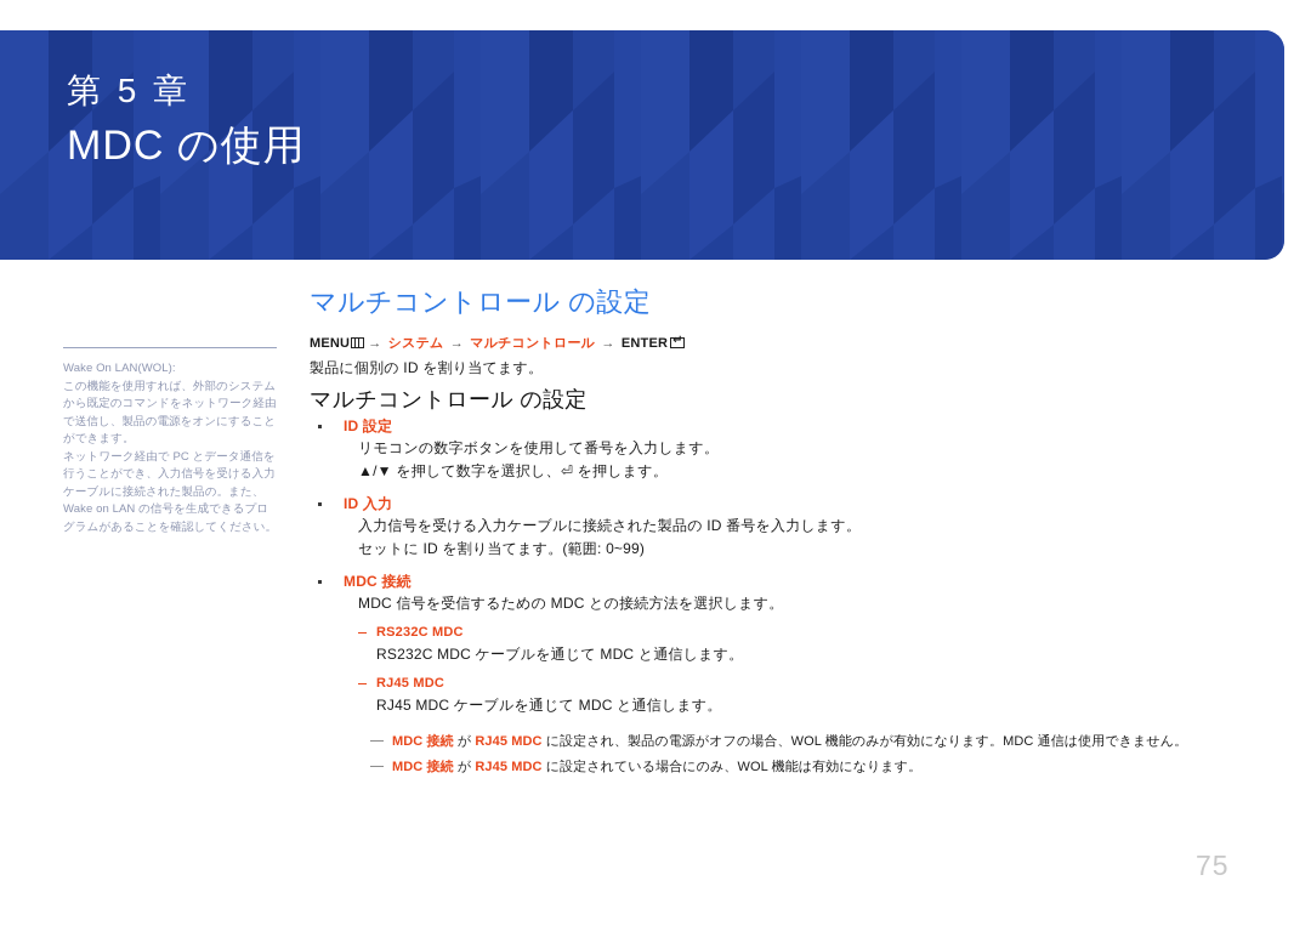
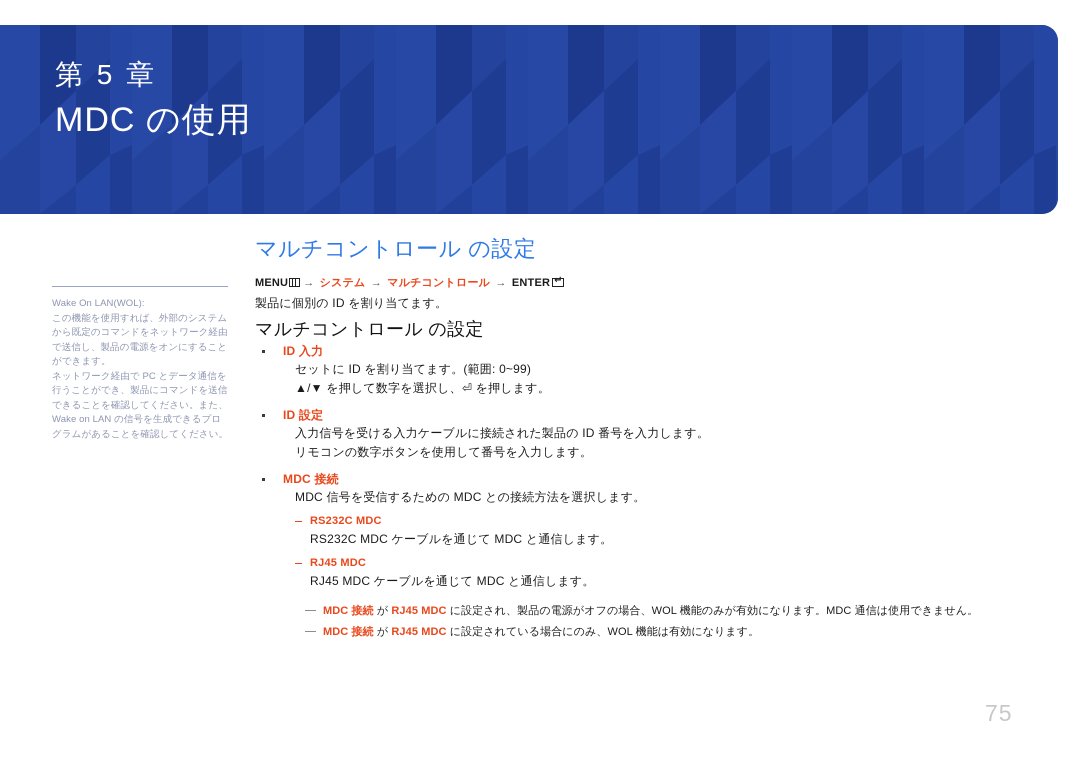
  第 5 章
  MDC の使用
  マルチコントロール の設定
  MENU → システム → マルチコントロール → ENTER
  製品に個別の ID を割り当てます。
  マルチコントロール の設定
- ID 設定
+ ID 入力
- リモコンの数字ボタンを使用して番号を入力します。
+ セットに ID を割り当てます。(範囲: 0~99)
  ▲/▼ を押して数字を選択し、⏎ を押します。
- ID 入力
+ ID 設定
  入力信号を受ける入力ケーブルに接続された製品の ID 番号を入力します。
- セットに ID を割り当てます。(範囲: 0~99)
+ リモコンの数字ボタンを使用して番号を入力します。
  MDC 接続
  MDC 信号を受信するための MDC との接続方法を選択します。
  RS232C MDC
  RS232C MDC ケーブルを通じて MDC と通信します。
  RJ45 MDC
  RJ45 MDC ケーブルを通じて MDC と通信します。
  MDC 接続 が RJ45 MDC に設定され、製品の電源がオフの場合、WOL 機能のみが有効になります。MDC 通信は使用できません。
  MDC 接続 が RJ45 MDC に設定されている場合にのみ、WOL 機能は有効になります。
  Wake On LAN(WOL):
  この機能を使用すれば、外部のシステムから既定のコマンドをネットワーク経由で送信し、製品の電源をオンにすることができます。
- ネットワーク経由で PC とデータ通信を行うことができ、入力信号を受ける入力ケーブルに接続された製品の。また、Wake on LAN の信号を生成できるプログラムがあることを確認してください。
+ ネットワーク経由で PC とデータ通信を行うことができ、製品にコマンドを送信できることを確認してください。また、Wake on LAN の信号を生成できるプログラムがあることを確認してください。
  75
